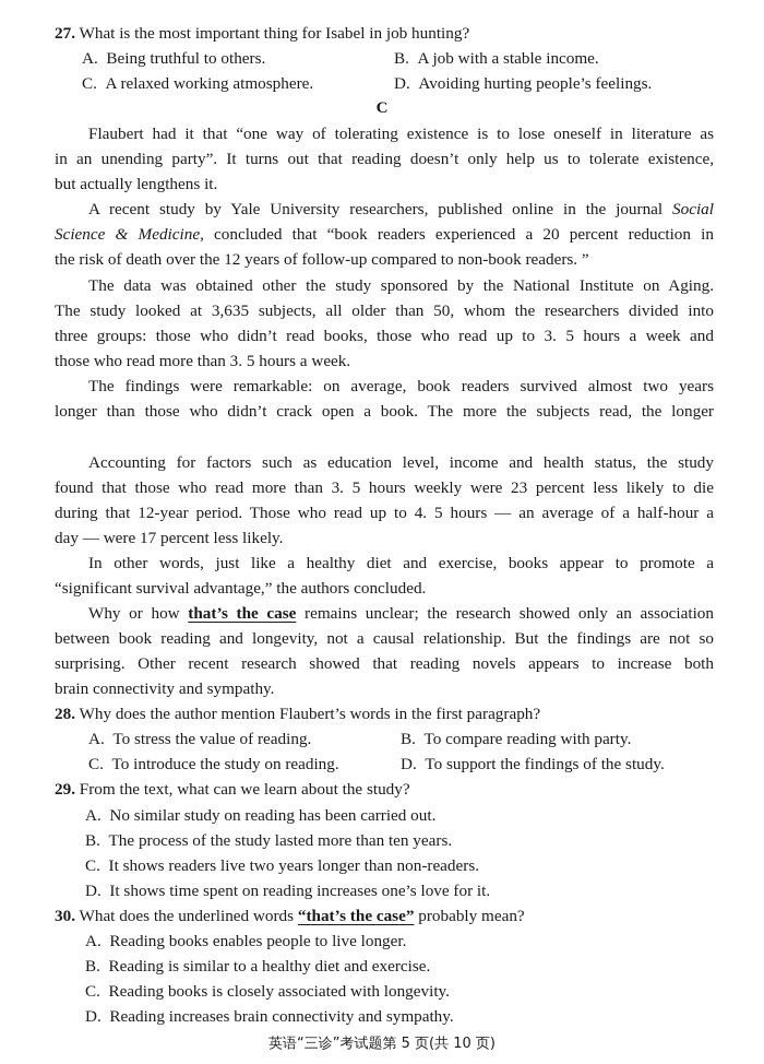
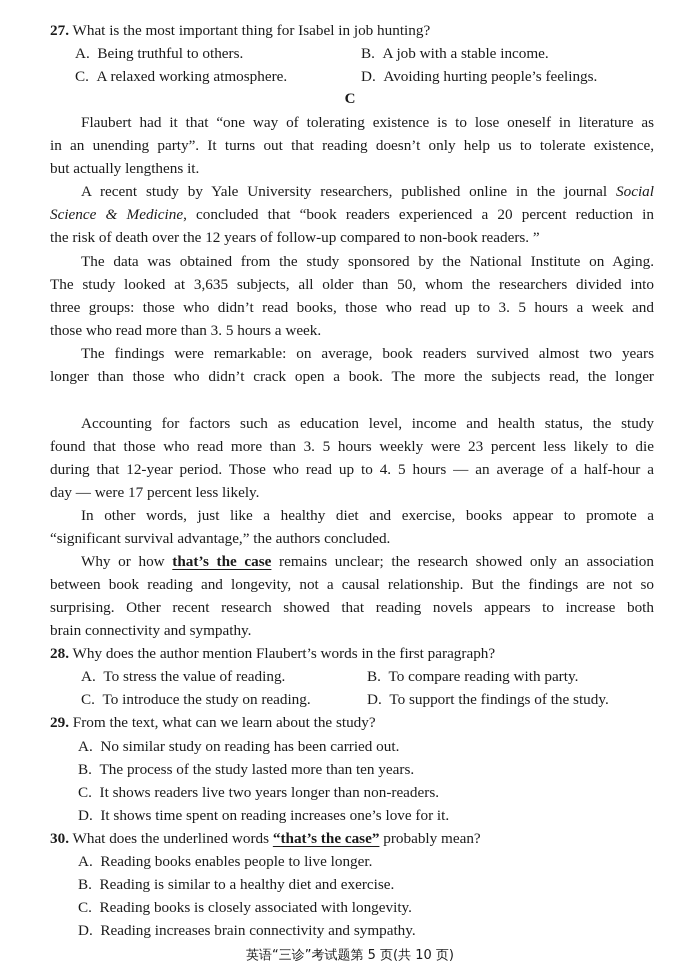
  27. What is the most important thing for Isabel in job hunting?
  A. Being truthful to others.
  B. A job with a stable income.
  C. A relaxed working atmosphere.
  D. Avoiding hurting people’s feelings.
  C
  Flaubert had it that “one way of tolerating existence is to lose oneself in literature as
  in an unending party”. It turns out that reading doesn’t only help us to tolerate existence,
  but actually lengthens it.
  A recent study by Yale University researchers, published online in the journal Social
  Science & Medicine, concluded that “book readers experienced a 20 percent reduction in
  the risk of death over the 12 years of follow-up compared to non-book readers. ”
- The data was obtained other the study sponsored by the National Institute on Aging.
+ The data was obtained from the study sponsored by the National Institute on Aging.
  The study looked at 3,635 subjects, all older than 50, whom the researchers divided into
  three groups: those who didn’t read books, those who read up to 3. 5 hours a week and
  those who read more than 3. 5 hours a week.
  The findings were remarkable: on average, book readers survived almost two years
  longer than those who didn’t crack open a book. The more the subjects read, the longer
  Accounting for factors such as education level, income and health status, the study
  found that those who read more than 3. 5 hours weekly were 23 percent less likely to die
  during that 12-year period. Those who read up to 4. 5 hours — an average of a half-hour a
  day — were 17 percent less likely.
  In other words, just like a healthy diet and exercise, books appear to promote a
  “significant survival advantage,” the authors concluded.
  Why or how that’s the case remains unclear; the research showed only an association
  between book reading and longevity, not a causal relationship. But the findings are not so
  surprising. Other recent research showed that reading novels appears to increase both
  brain connectivity and sympathy.
  28. Why does the author mention Flaubert’s words in the first paragraph?
  A. To stress the value of reading.
  B. To compare reading with party.
  C. To introduce the study on reading.
  D. To support the findings of the study.
  29. From the text, what can we learn about the study?
  A. No similar study on reading has been carried out.
  B. The process of the study lasted more than ten years.
  C. It shows readers live two years longer than non-readers.
  D. It shows time spent on reading increases one’s love for it.
  30. What does the underlined words “that’s the case” probably mean?
  A. Reading books enables people to live longer.
  B. Reading is similar to a healthy diet and exercise.
  C. Reading books is closely associated with longevity.
  D. Reading increases brain connectivity and sympathy.
  英语“三诊”考试题第 5 页(共 10 页)
